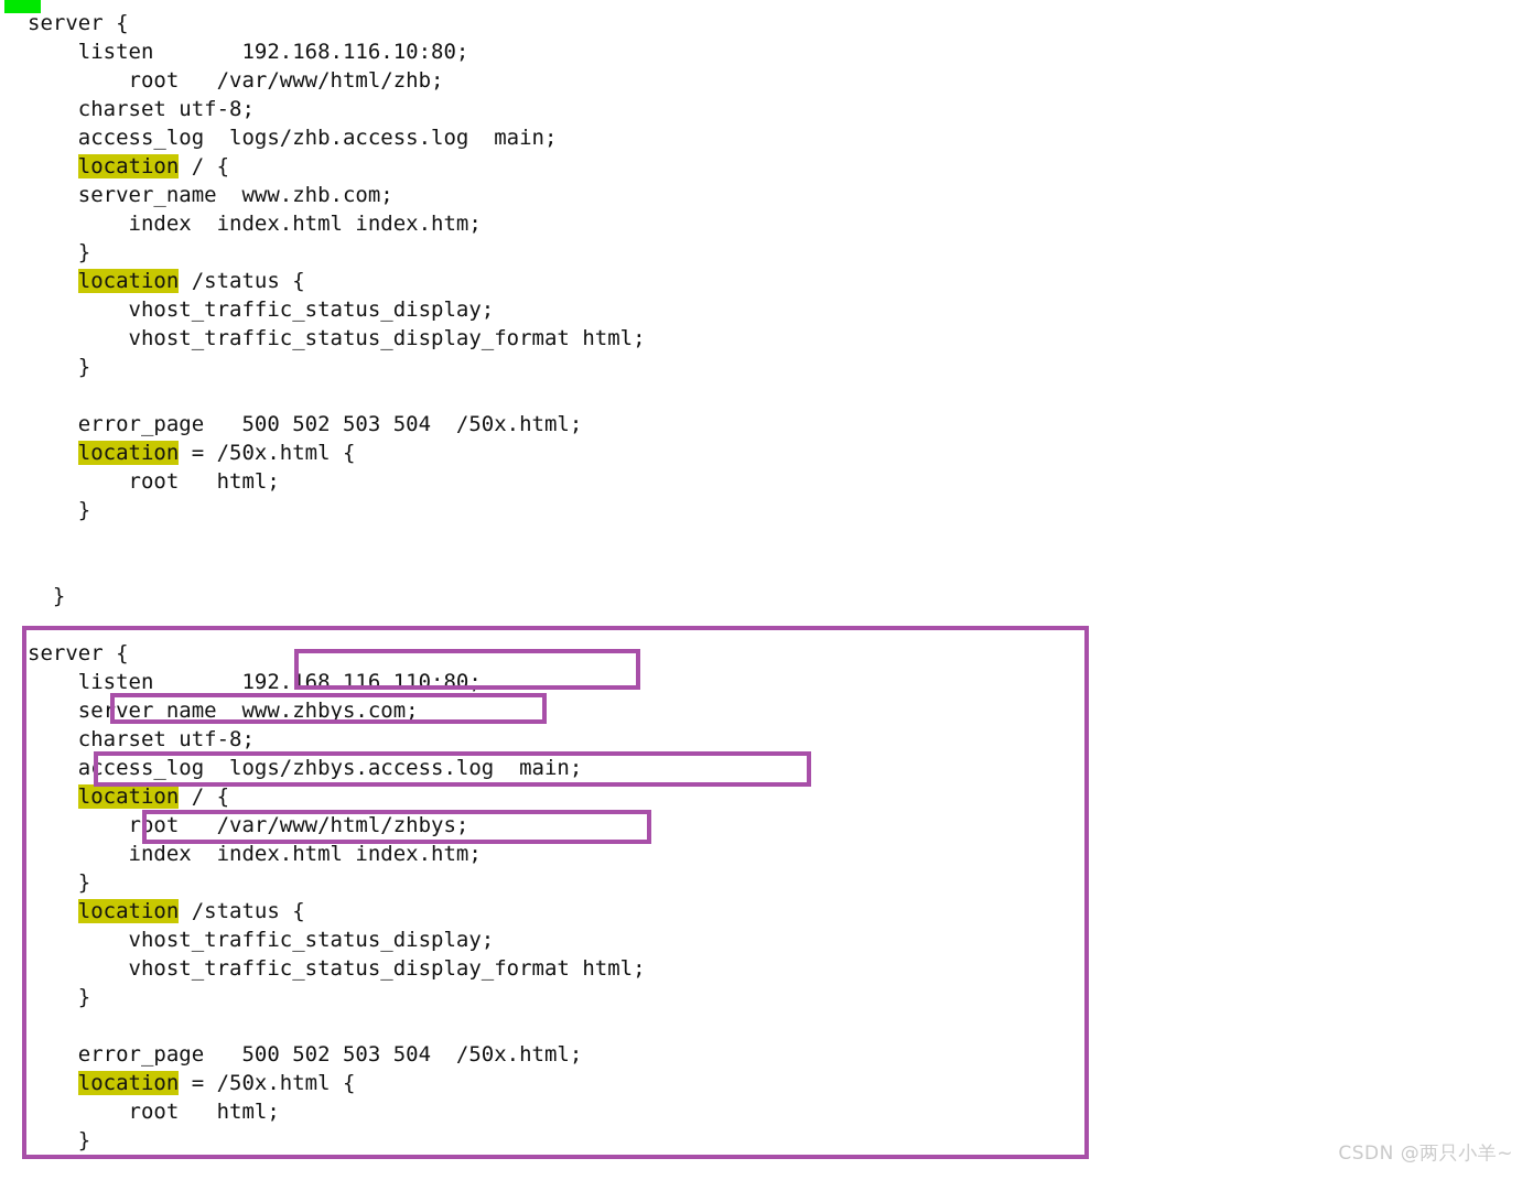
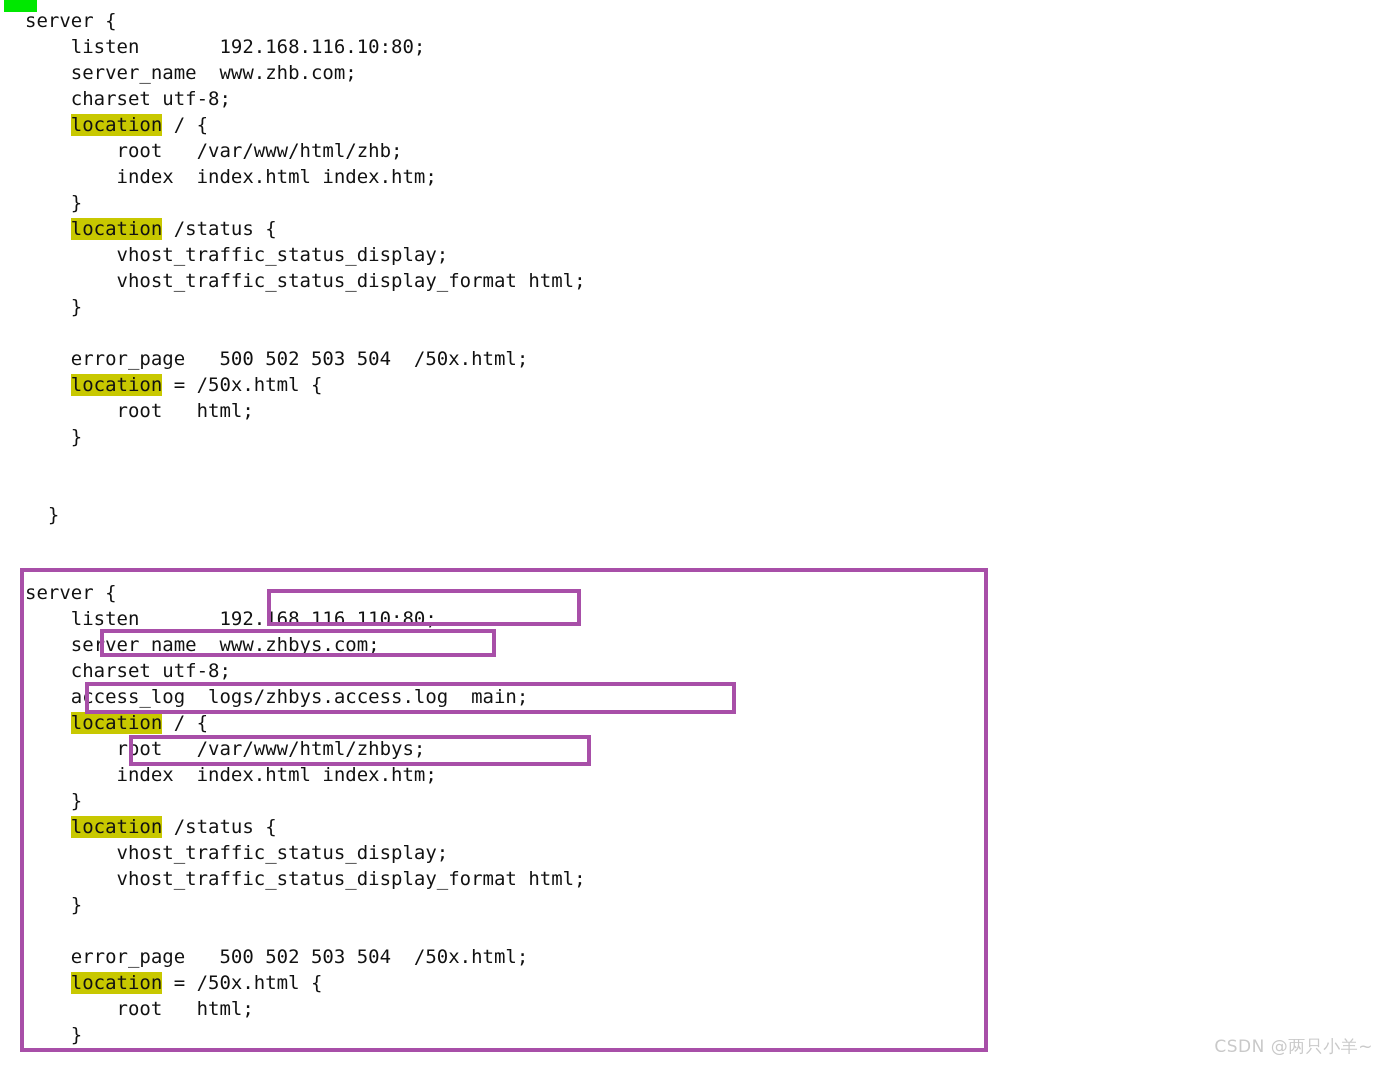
  server {
  listen 192.168.116.10:80;
- root /var/www/html/zhb;
+ server_name www.zhb.com;
  charset utf-8;
- access_log logs/zhb.access.log main;
  location / {
- server_name www.zhb.com;
+ root /var/www/html/zhb;
  index index.html index.htm;
  }
  location /status {
  vhost_traffic_status_display;
  vhost_traffic_status_display_format html;
  }
  error_page 500 502 503 504 /50x.html;
  location = /50x.html {
  root html;
  }
  }
  server {
  listen 192.168.116.110:80;
  server_name www.zhbys.com;
  charset utf-8;
  access_log logs/zhbys.access.log main;
  location / {
  root /var/www/html/zhbys;
  index index.html index.htm;
  }
  location /status {
  vhost_traffic_status_display;
  vhost_traffic_status_display_format html;
  }
  error_page 500 502 503 504 /50x.html;
  location = /50x.html {
  root html;
  }
  CSDN @两只小羊~
